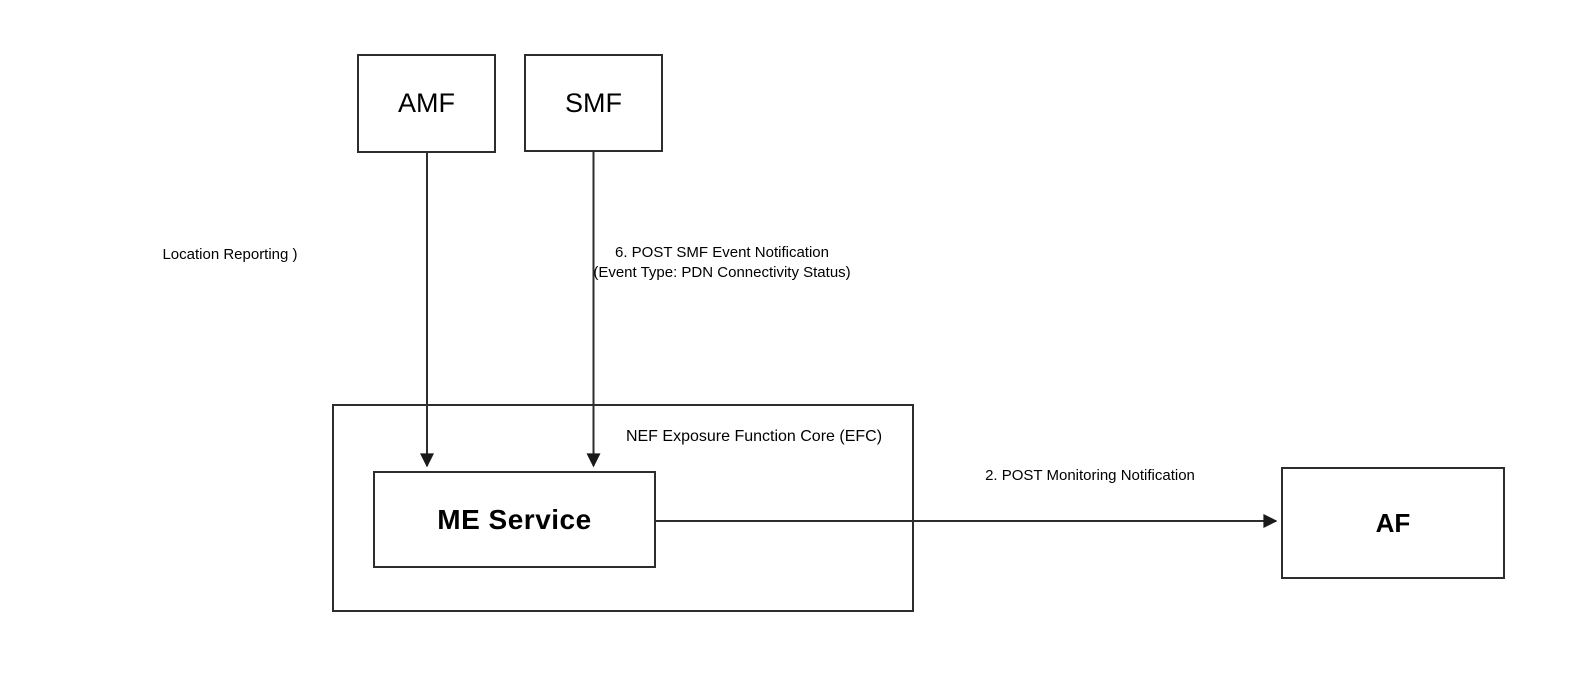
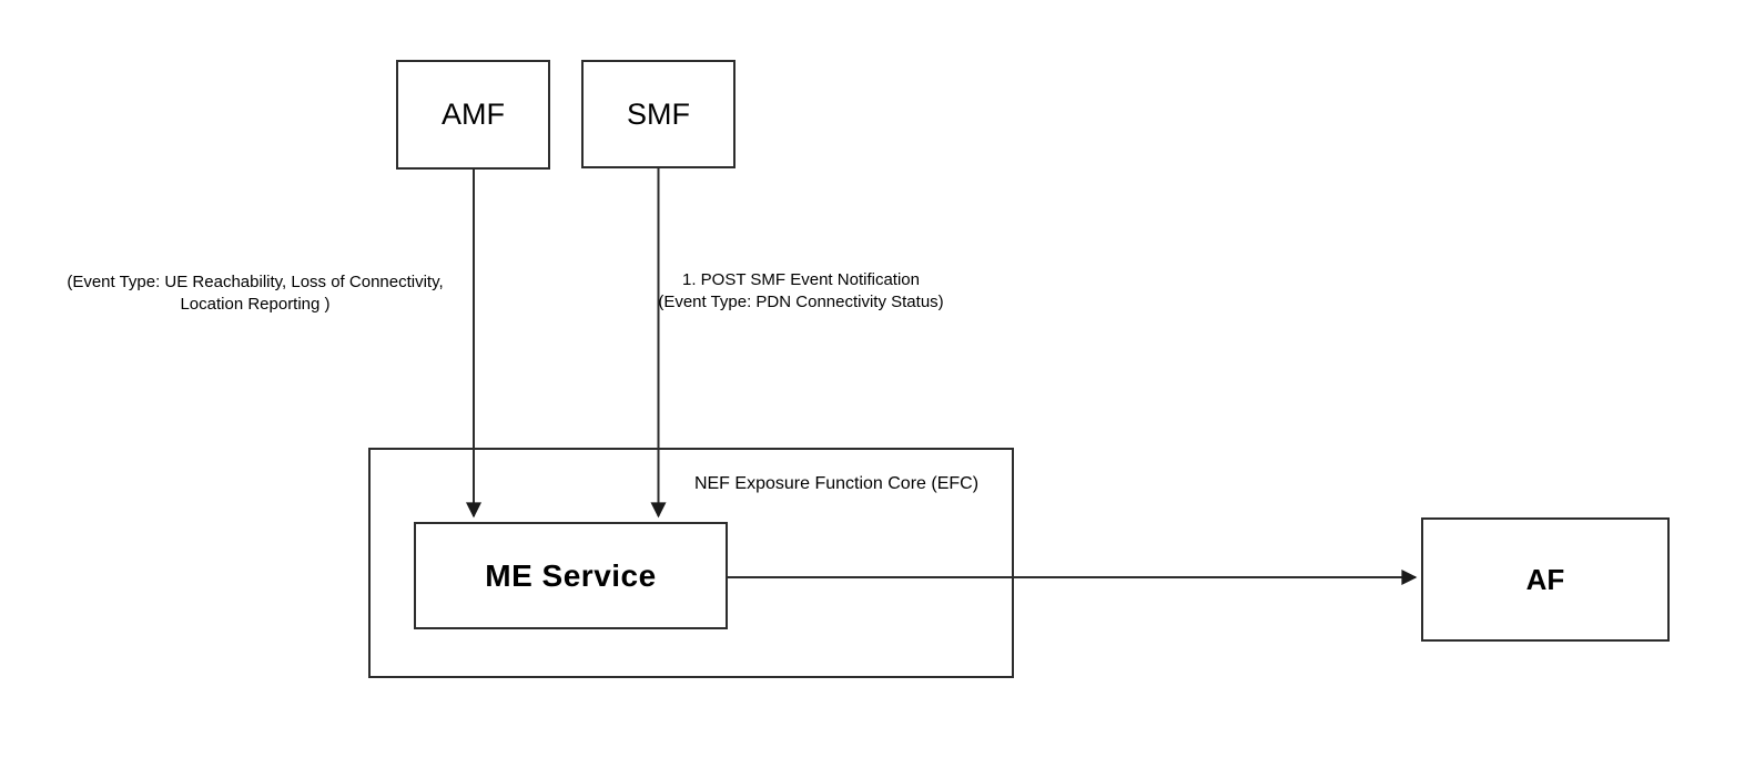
  AMF
  SMF
  NEF Exposure Function Core (EFC)
  ME Service
  AF
+ (Event Type: UE Reachability, Loss of Connectivity,
  Location Reporting )
- 6. POST SMF Event Notification
+ 1. POST SMF Event Notification
  (Event Type: PDN Connectivity Status)
- 2. POST Monitoring Notification
